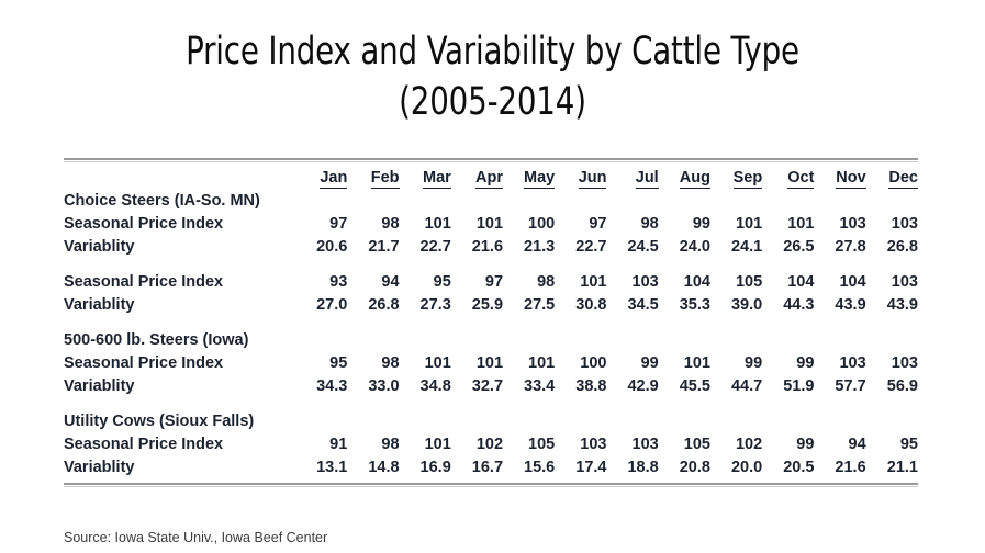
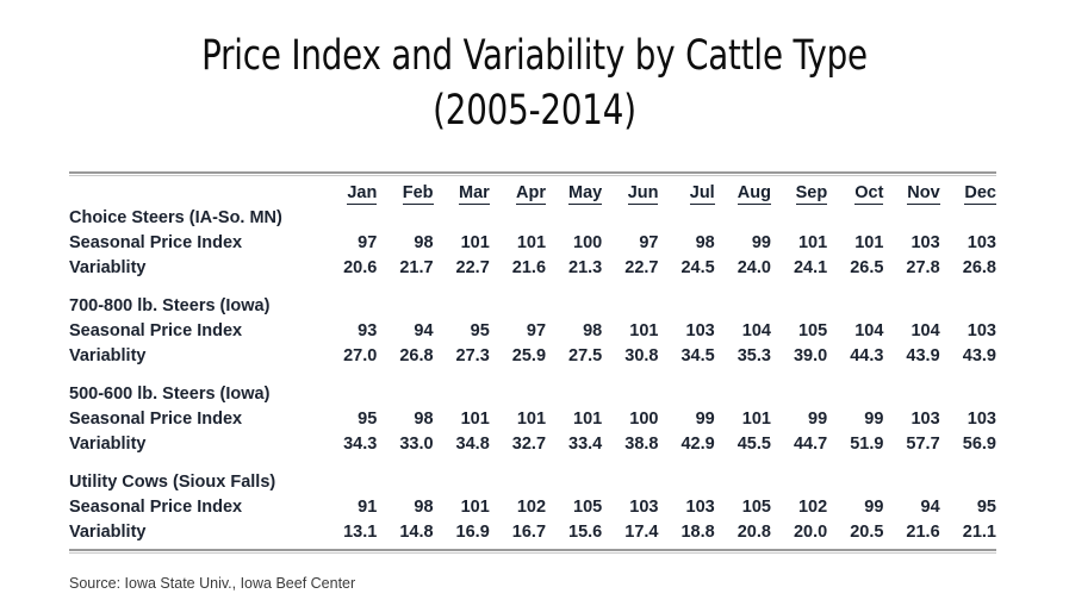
  Price Index and Variability by Cattle Type
  (2005-2014)
  	Jan	Feb	Mar	Apr	May	Jun	Jul	Aug	Sep	Oct	Nov	Dec
  Choice Steers (IA-So. MN)
  Seasonal Price Index	97	98	101	101	100	97	98	99	101	101	103	103
  Variablity	20.6	21.7	22.7	21.6	21.3	22.7	24.5	24.0	24.1	26.5	27.8	26.8
+ 700-800 lb. Steers (Iowa)
  Seasonal Price Index	93	94	95	97	98	101	103	104	105	104	104	103
  Variablity	27.0	26.8	27.3	25.9	27.5	30.8	34.5	35.3	39.0	44.3	43.9	43.9
  500-600 lb. Steers (Iowa)
  Seasonal Price Index	95	98	101	101	101	100	99	101	99	99	103	103
  Variablity	34.3	33.0	34.8	32.7	33.4	38.8	42.9	45.5	44.7	51.9	57.7	56.9
  Utility Cows (Sioux Falls)
  Seasonal Price Index	91	98	101	102	105	103	103	105	102	99	94	95
  Variablity	13.1	14.8	16.9	16.7	15.6	17.4	18.8	20.8	20.0	20.5	21.6	21.1
  Source: Iowa State Univ., Iowa Beef Center
